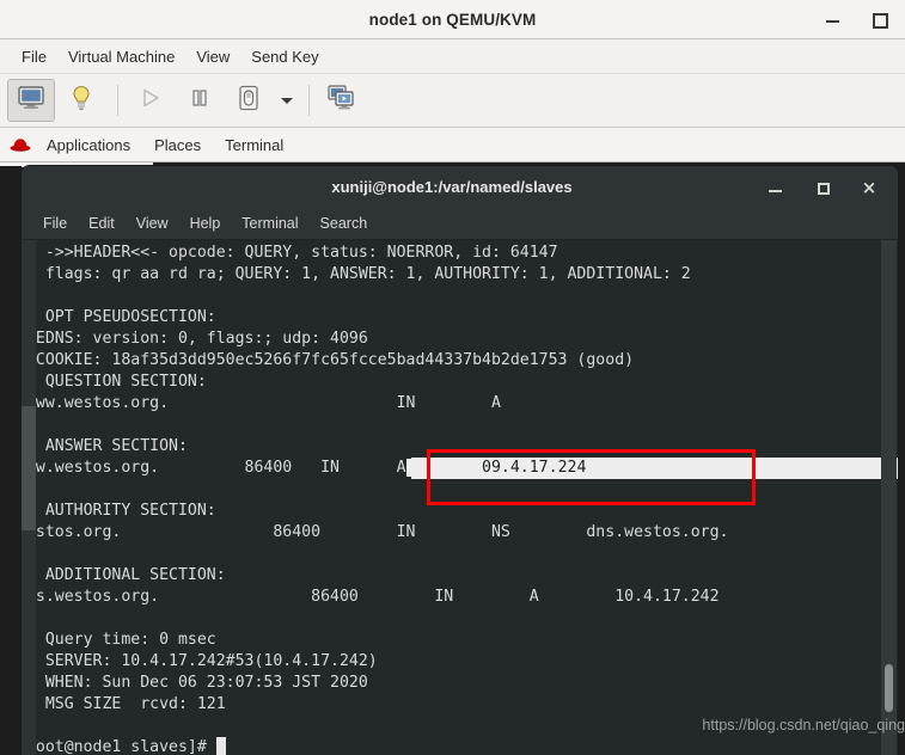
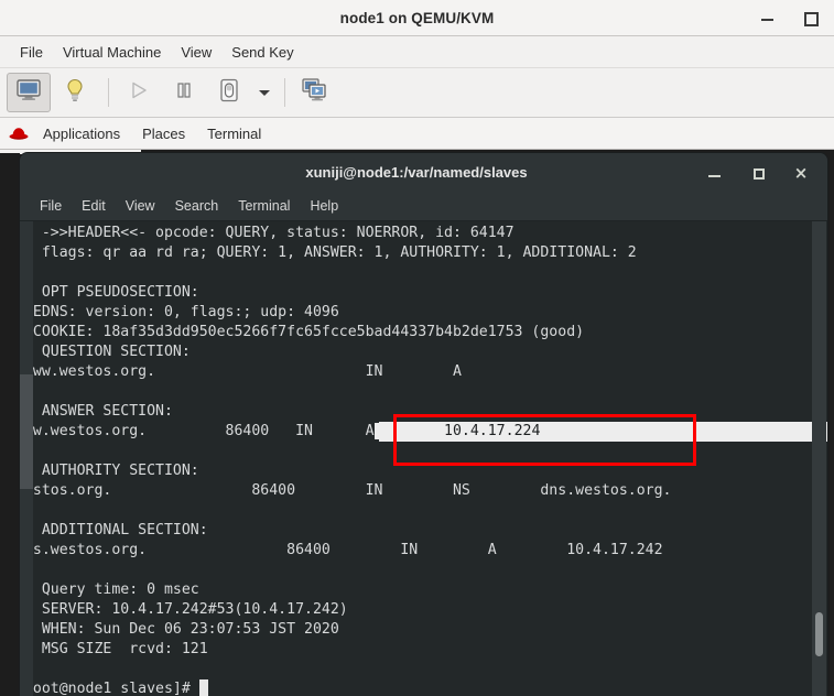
  node1 on QEMU/KVM
  File
  Virtual Machine
  View
  Send Key
  Applications
  Places
  Terminal
  xuniji@node1:/var/named/slaves
  ×
  File
  Edit
  View
- Help
+ Search
  Terminal
- Search
+ Help
  ->>HEADER<<- opcode: QUERY, status: NOERROR, id: 64147
  flags: qr aa rd ra; QUERY: 1, ANSWER: 1, AUTHORITY: 1, ADDITIONAL: 2
  OPT PSEUDOSECTION:
  EDNS: version: 0, flags:; udp: 4096
  COOKIE: 18af35d3dd950ec5266f7fc65fcce5bad44337b4b2de1753 (good)
  QUESTION SECTION:
  ww.westos.org. IN A
  ANSWER SECTION:
- w.westos.org. 86400 IN A 09.4.17.224
+ w.westos.org. 86400 IN A 10.4.17.224
  AUTHORITY SECTION:
  stos.org. 86400 IN NS dns.westos.org.
  ADDITIONAL SECTION:
  s.westos.org. 86400 IN A 10.4.17.242
  Query time: 0 msec
  SERVER: 10.4.17.242#53(10.4.17.242)
  WHEN: Sun Dec 06 23:07:53 JST 2020
  MSG SIZE rcvd: 121
  oot@node1 slaves]#
- https://blog.csdn.net/qiao_qing
